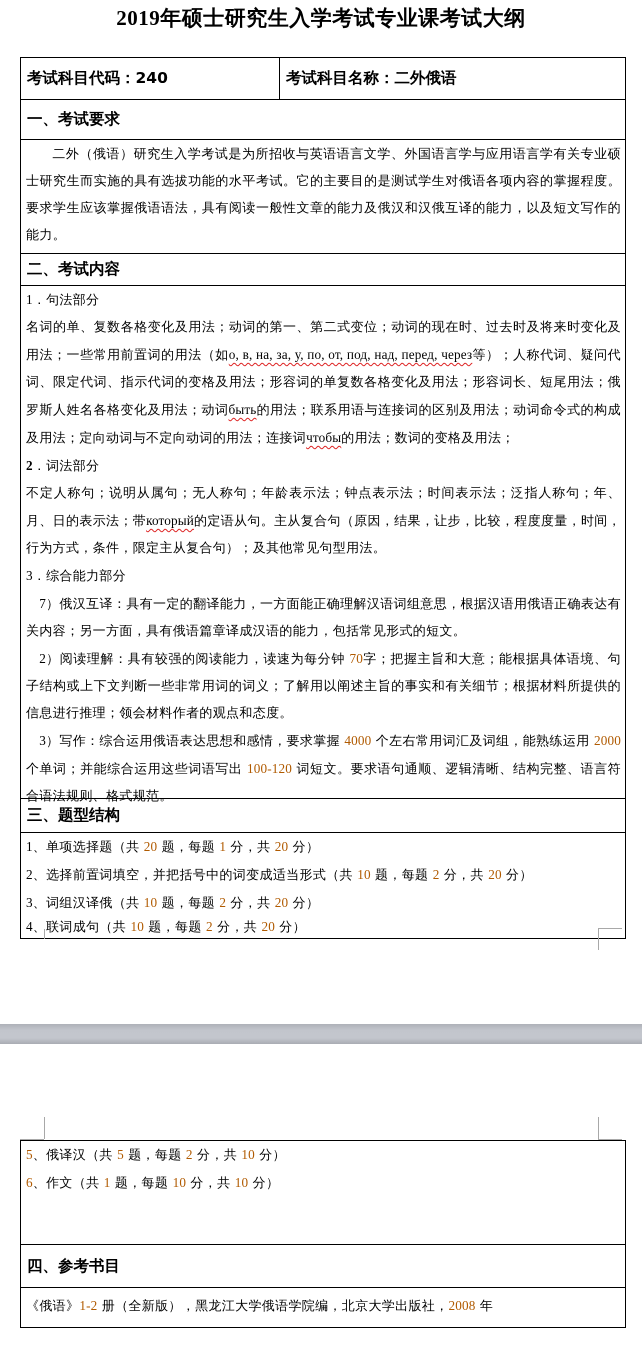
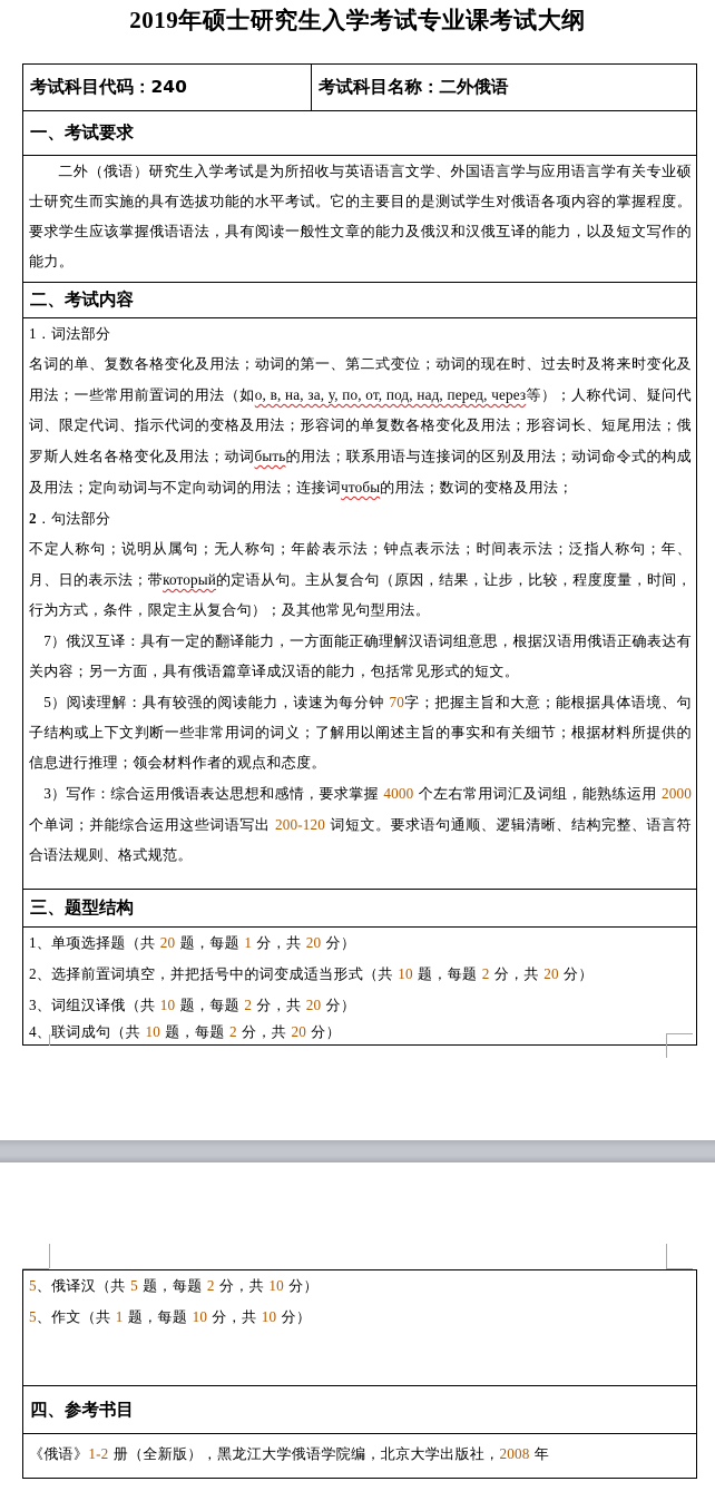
  2019年硕士研究生入学考试专业课考试大纲
  考试科目代码：240
  考试科目名称：二外俄语
  一、考试要求
  二外（俄语）研究生入学考试是为所招收与英语语言文学、外国语言学与应用语言学有关专业硕士研究生而实施的具有选拔功能的水平考试。它的主要目的是测试学生对俄语各项内容的掌握程度。要求学生应该掌握俄语语法，具有阅读一般性文章的能力及俄汉和汉俄互译的能力，以及短文写作的能力。
  二、考试内容
- 1．句法部分
+ 1．词法部分
  名词的单、复数各格变化及用法；动词的第一、第二式变位；动词的现在时、过去时及将来时变化及用法；一些常用前置词的用法（如o, в, на, за, у, по, от, под, над, перед, через等）；人称代词、疑问代词、限定代词、指示代词的变格及用法；形容词的单复数各格变化及用法；形容词长、短尾用法；俄罗斯人姓名各格变化及用法；动词быть的用法；联系用语与连接词的区别及用法；动词命令式的构成及用法；定向动词与不定向动词的用法；连接词чтобы的用法；数词的变格及用法；
- 2．词法部分
+ 2．句法部分
  不定人称句；说明从属句；无人称句；年龄表示法；钟点表示法；时间表示法；泛指人称句；年、月、日的表示法；带который的定语从句。主从复合句（原因，结果，让步，比较，程度度量，时间，行为方式，条件，限定主从复合句）；及其他常见句型用法。
- 3．综合能力部分
  7）俄汉互译：具有一定的翻译能力，一方面能正确理解汉语词组意思，根据汉语用俄语正确表达有关内容；另一方面，具有俄语篇章译成汉语的能力，包括常见形式的短文。
- 2）阅读理解：具有较强的阅读能力，读速为每分钟 70字；把握主旨和大意；能根据具体语境、句子结构或上下文判断一些非常用词的词义；了解用以阐述主旨的事实和有关细节；根据材料所提供的信息进行推理；领会材料作者的观点和态度。
+ 5）阅读理解：具有较强的阅读能力，读速为每分钟 70字；把握主旨和大意；能根据具体语境、句子结构或上下文判断一些非常用词的词义；了解用以阐述主旨的事实和有关细节；根据材料所提供的信息进行推理；领会材料作者的观点和态度。
- 3）写作：综合运用俄语表达思想和感情，要求掌握 4000 个左右常用词汇及词组，能熟练运用 2000 个单词；并能综合运用这些词语写出 100-120 词短文。要求语句通顺、逻辑清晰、结构完整、语言符合语法规则、格式规范。
+ 3）写作：综合运用俄语表达思想和感情，要求掌握 4000 个左右常用词汇及词组，能熟练运用 2000 个单词；并能综合运用这些词语写出 200-120 词短文。要求语句通顺、逻辑清晰、结构完整、语言符合语法规则、格式规范。
  三、题型结构
  1、单项选择题（共 20 题，每题 1 分，共 20 分）
  2、选择前置词填空，并把括号中的词变成适当形式（共 10 题，每题 2 分，共 20 分）
  3、词组汉译俄（共 10 题，每题 2 分，共 20 分）
  4、联词成句（共 10 题，每题 2 分，共 20 分）
  5、俄译汉（共 5 题，每题 2 分，共 10 分）
- 6、作文（共 1 题，每题 10 分，共 10 分）
+ 5、作文（共 1 题，每题 10 分，共 10 分）
  四、参考书目
  《俄语》1-2 册（全新版），黑龙江大学俄语学院编，北京大学出版社，2008 年
